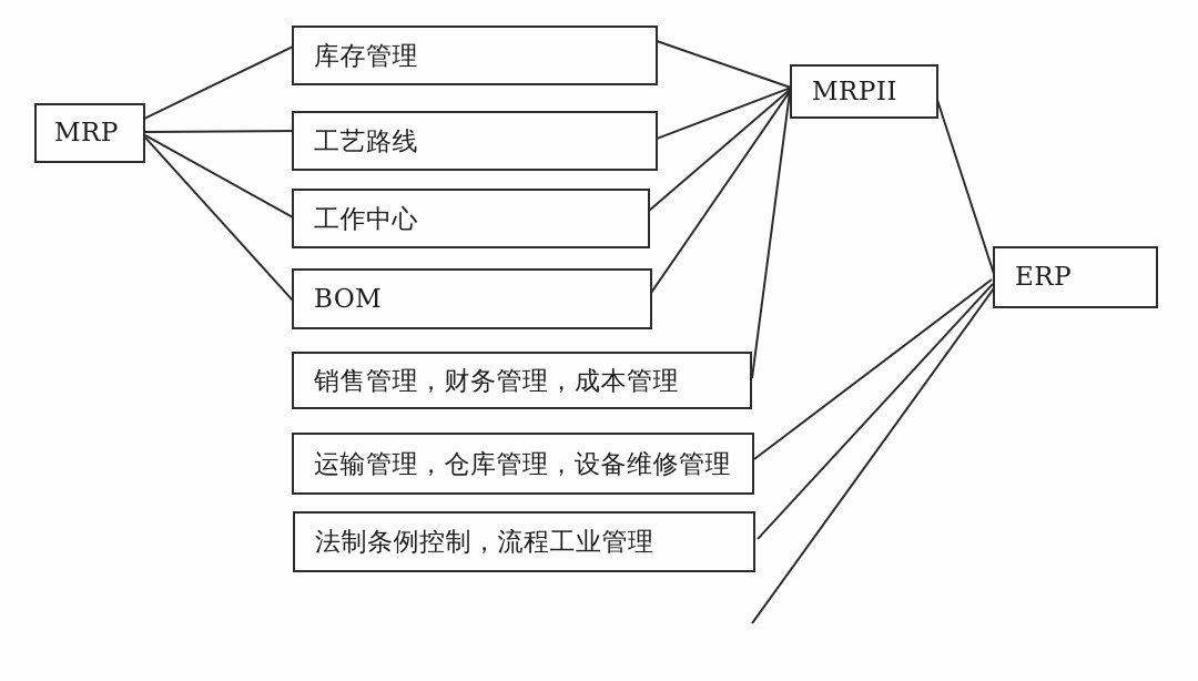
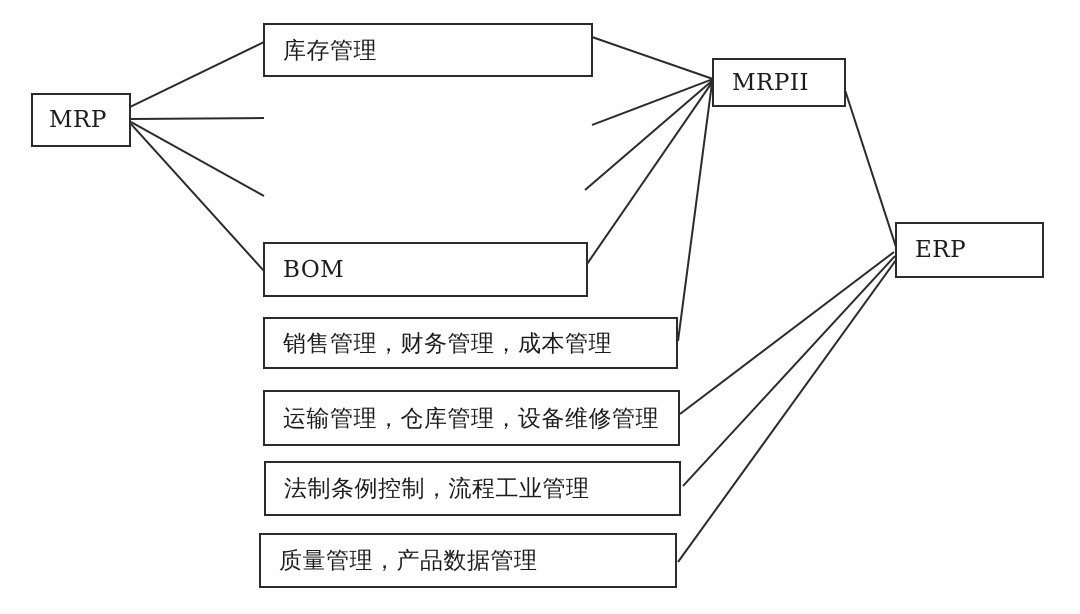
  MRP
  库存管理
- 工艺路线
- 工作中心
  BOM
  MRPII
  ERP
  销售管理，财务管理，成本管理
  运输管理，仓库管理，设备维修管理
  法制条例控制，流程工业管理
+ 质量管理，产品数据管理
